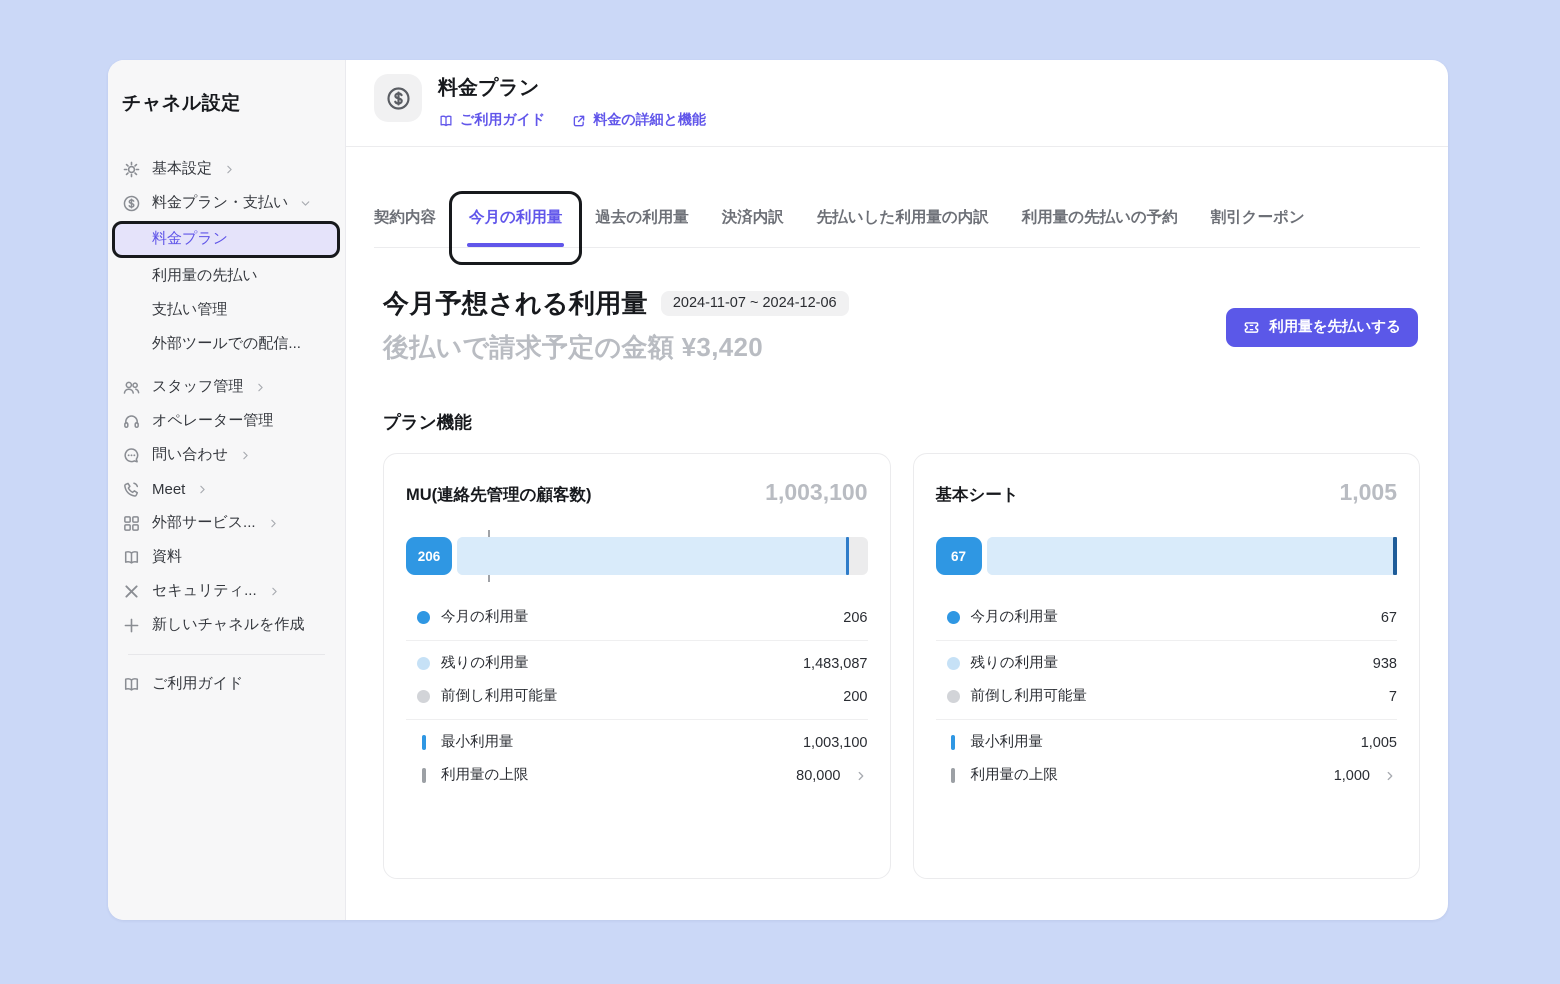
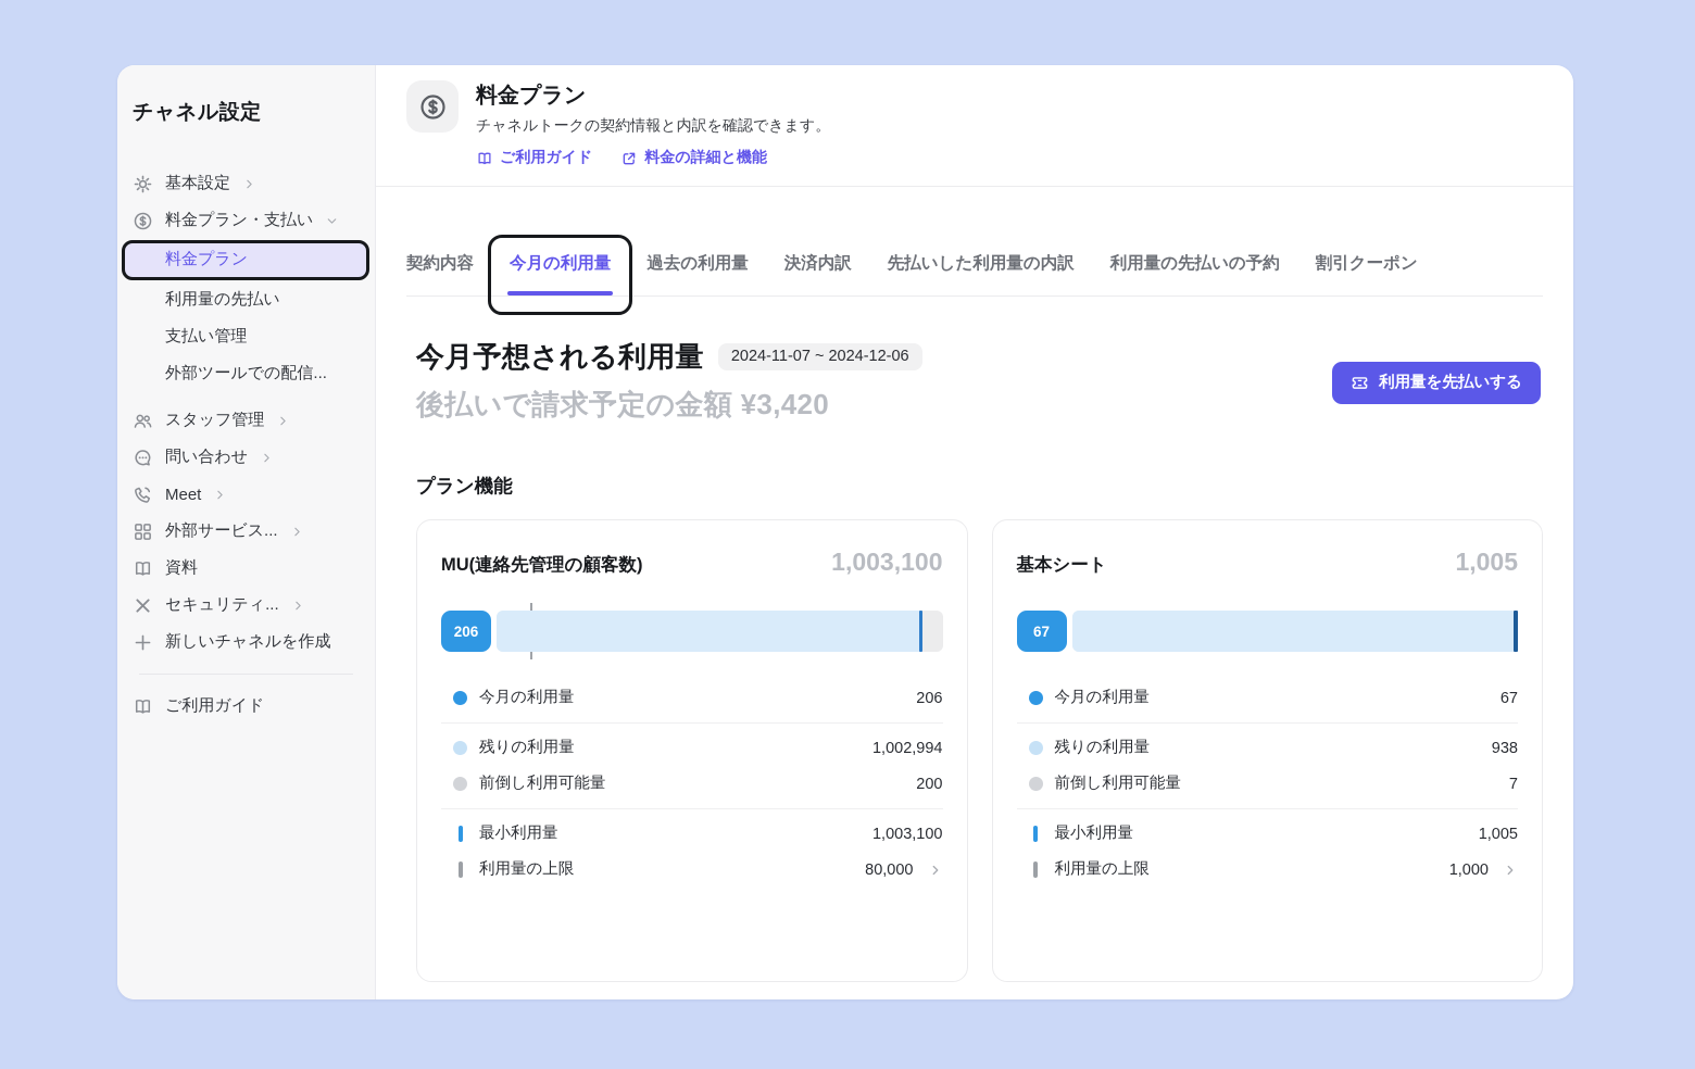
  チャネル設定
  基本設定
  料金プラン・支払い
  料金プラン
  利用量の先払い
  支払い管理
  外部ツールでの配信...
  スタッフ管理
- オペレーター管理
  問い合わせ
  Meet
  外部サービス...
  資料
  セキュリティ...
  新しいチャネルを作成
  ご利用ガイド
  料金プラン
+ チャネルトークの契約情報と内訳を確認できます。
  ご利用ガイド
  料金の詳細と機能
  契約内容
  今月の利用量
  過去の利用量
  決済内訳
  先払いした利用量の内訳
  利用量の先払いの予約
  割引クーポン
  今月予想される利用量
  2024-11-07 ~ 2024-12-06
  後払いで請求予定の金額 ¥3,420
  利用量を先払いする
  プラン機能
  MU(連絡先管理の顧客数)
  1,003,100
  206
  今月の利用量
  206
  残りの利用量
- 1,483,087
+ 1,002,994
  前倒し利用可能量
  200
  最小利用量
  1,003,100
  利用量の上限
  80,000
  基本シート
  1,005
  67
  今月の利用量
  67
  残りの利用量
  938
  前倒し利用可能量
  7
  最小利用量
  1,005
  利用量の上限
  1,000
